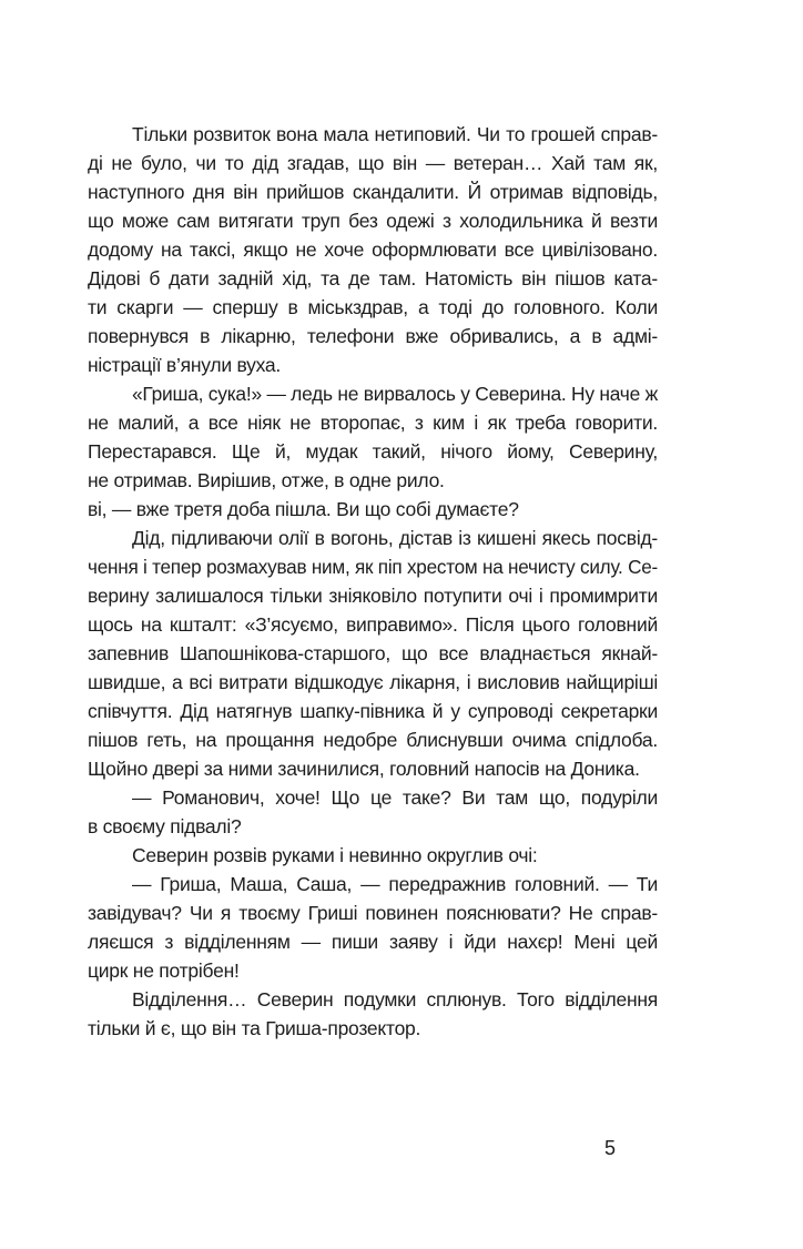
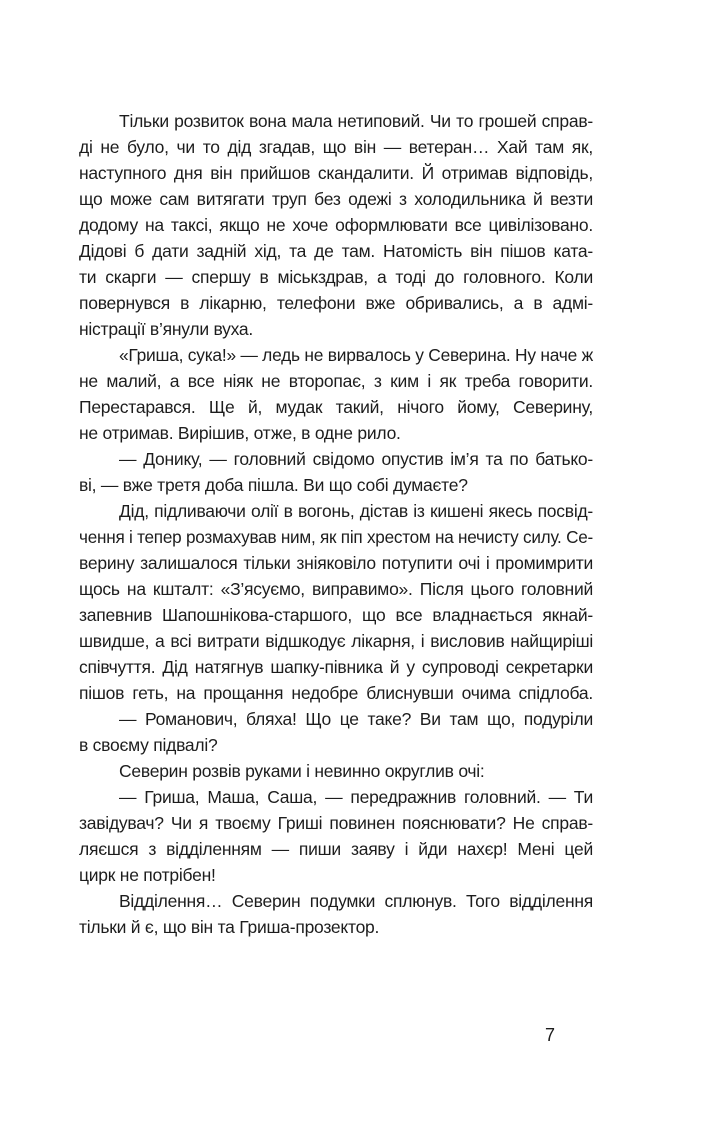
  Тільки розвиток вона мала нетиповий. Чи то грошей справ-
  ді не було, чи то дід згадав, що він — ветеран… Хай там як,
  наступного дня він прийшов скандалити. Й отримав відповідь,
  що може сам витягати труп без одежі з холодильника й везти
  додому на таксі, якщо не хоче оформлювати все цивілізовано.
  Дідові б дати задній хід, та де там. Натомість він пішов ката-
  ти скарги — спершу в міськздрав, а тоді до головного. Коли
  повернувся в лікарню, телефони вже обривались, а в адмі-
  ністрації в’янули вуха.
  «Гриша, сука!» — ледь не вирвалось у Северина. Ну наче ж
  не малий, а все ніяк не второпає, з ким і як треба говорити.
  Перестарався. Ще й, мудак такий, нічого йому, Северину,
  не отримав. Вирішив, отже, в одне рило.
+ — Донику, — головний свідомо опустив ім’я та по батько-
  ві, — вже третя доба пішла. Ви що собі думаєте?
  Дід, підливаючи олії в вогонь, дістав із кишені якесь посвід-
  чення і тепер розмахував ним, як піп хрестом на нечисту силу. Се-
  верину залишалося тільки зніяковіло потупити очі і промимрити
  щось на кшталт: «З’ясуємо, виправимо». Після цього головний
  запевнив Шапошнікова-старшого, що все владнається якнай-
  швидше, а всі витрати відшкодує лікарня, і висловив найщиріші
  співчуття. Дід натягнув шапку-півника й у супроводі секретарки
  пішов геть, на прощання недобре блиснувши очима спідлоба.
- Щойно двері за ними зачинилися, головний напосів на Доника.
- — Романович, хоче! Що це таке? Ви там що, подуріли
+ — Романович, бляха! Що це таке? Ви там що, подуріли
  в своєму підвалі?
  Северин розвів руками і невинно округлив очі:
  — Гриша, Маша, Саша, — передражнив головний. — Ти
  завідувач? Чи я твоєму Гриші повинен пояснювати? Не справ-
  ляєшся з відділенням — пиши заяву і йди нахєр! Мені цей
  цирк не потрібен!
  Відділення… Северин подумки сплюнув. Того відділення
  тільки й є, що він та Гриша-прозектор.
- 5
+ 7
